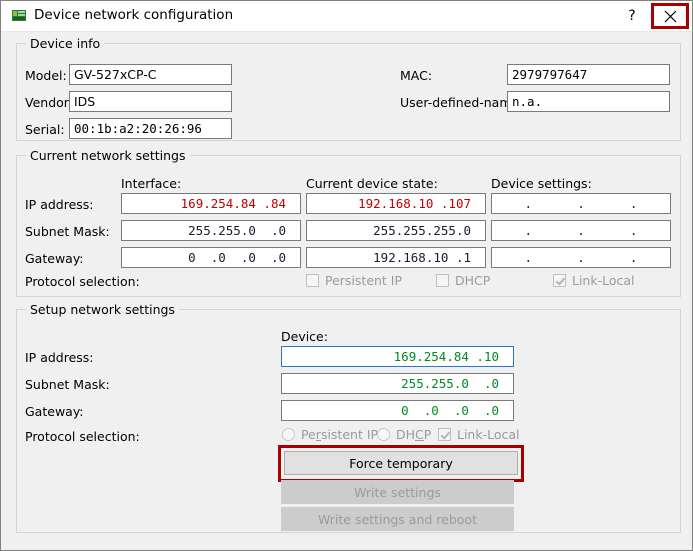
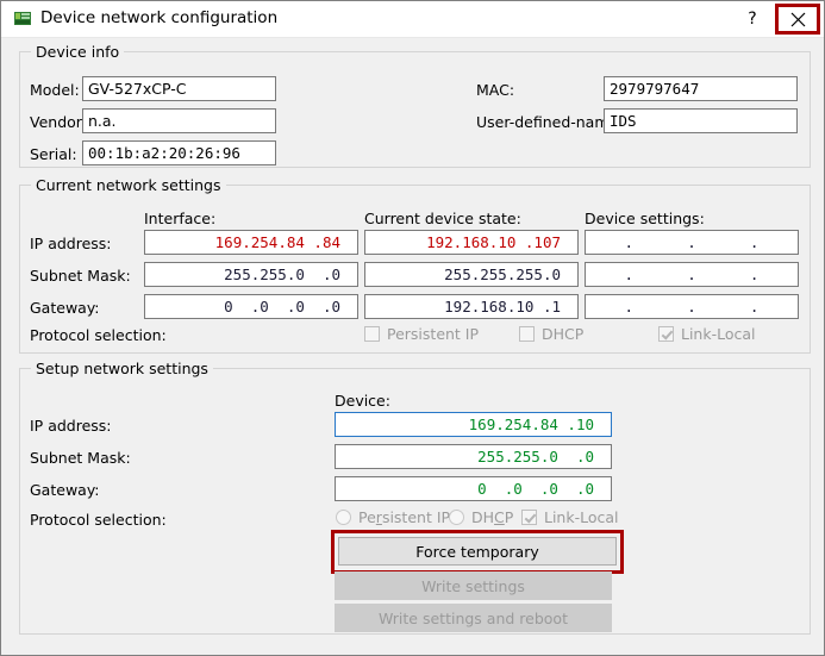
  Device network configuration
  ?
  Device info
  Model:
  GV-527xCP-C
  Vendor
- IDS
+ n.a.
  Serial:
  00:1b:a2:20:26:96
  MAC:
  2979797647
  User-defined-nam
- n.a.
+ IDS
  Current network settings
  Interface:
  Current device state:
  Device settings:
  IP address:
  169.254.84 .84
  192.168.10 .107
  . . .
  Subnet Mask:
  255.255.0 .0
  255.255.255.0
  . . .
  Gateway:
  0 .0 .0 .0
  192.168.10 .1
  . . .
  Protocol selection:
  Persistent IP
  DHCP
  Link-Local
  Setup network settings
  Device:
  IP address:
  169.254.84 .10
  Subnet Mask:
  255.255.0 .0
  Gateway:
  0 .0 .0 .0
  Protocol selection:
  Persistent IP
  DHCP
  Link-Local
  Force temporary
  Write settings
  Write settings and reboot
